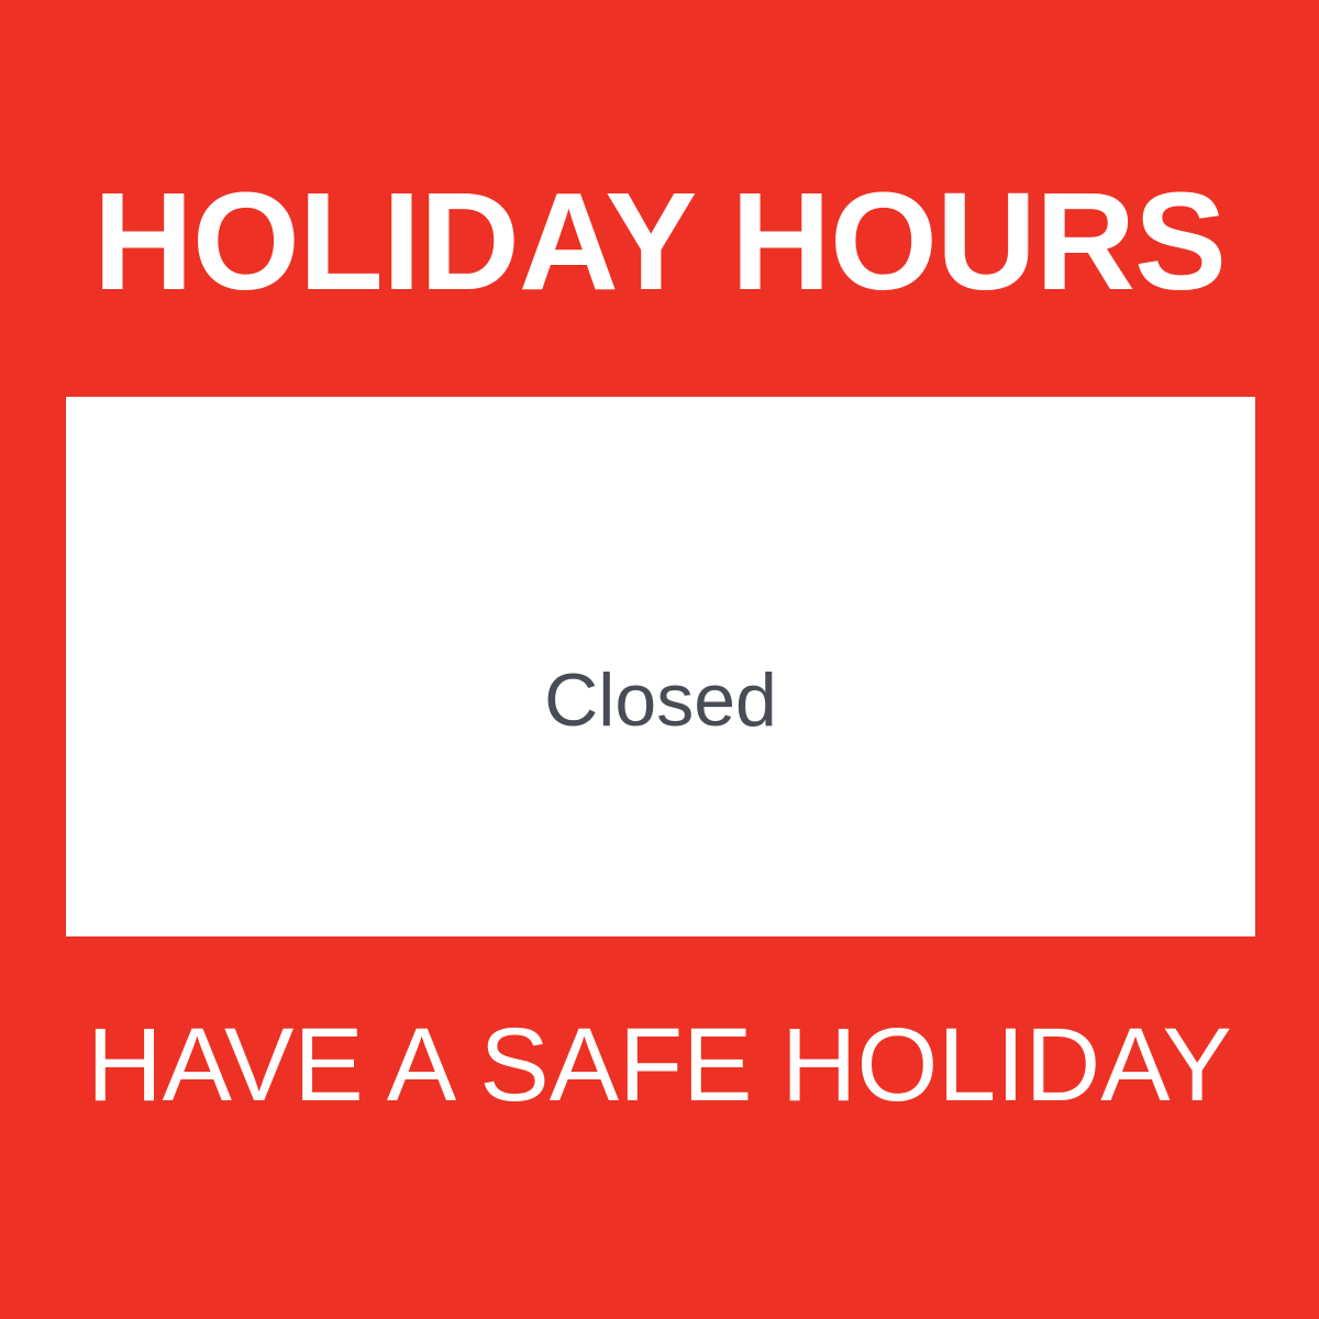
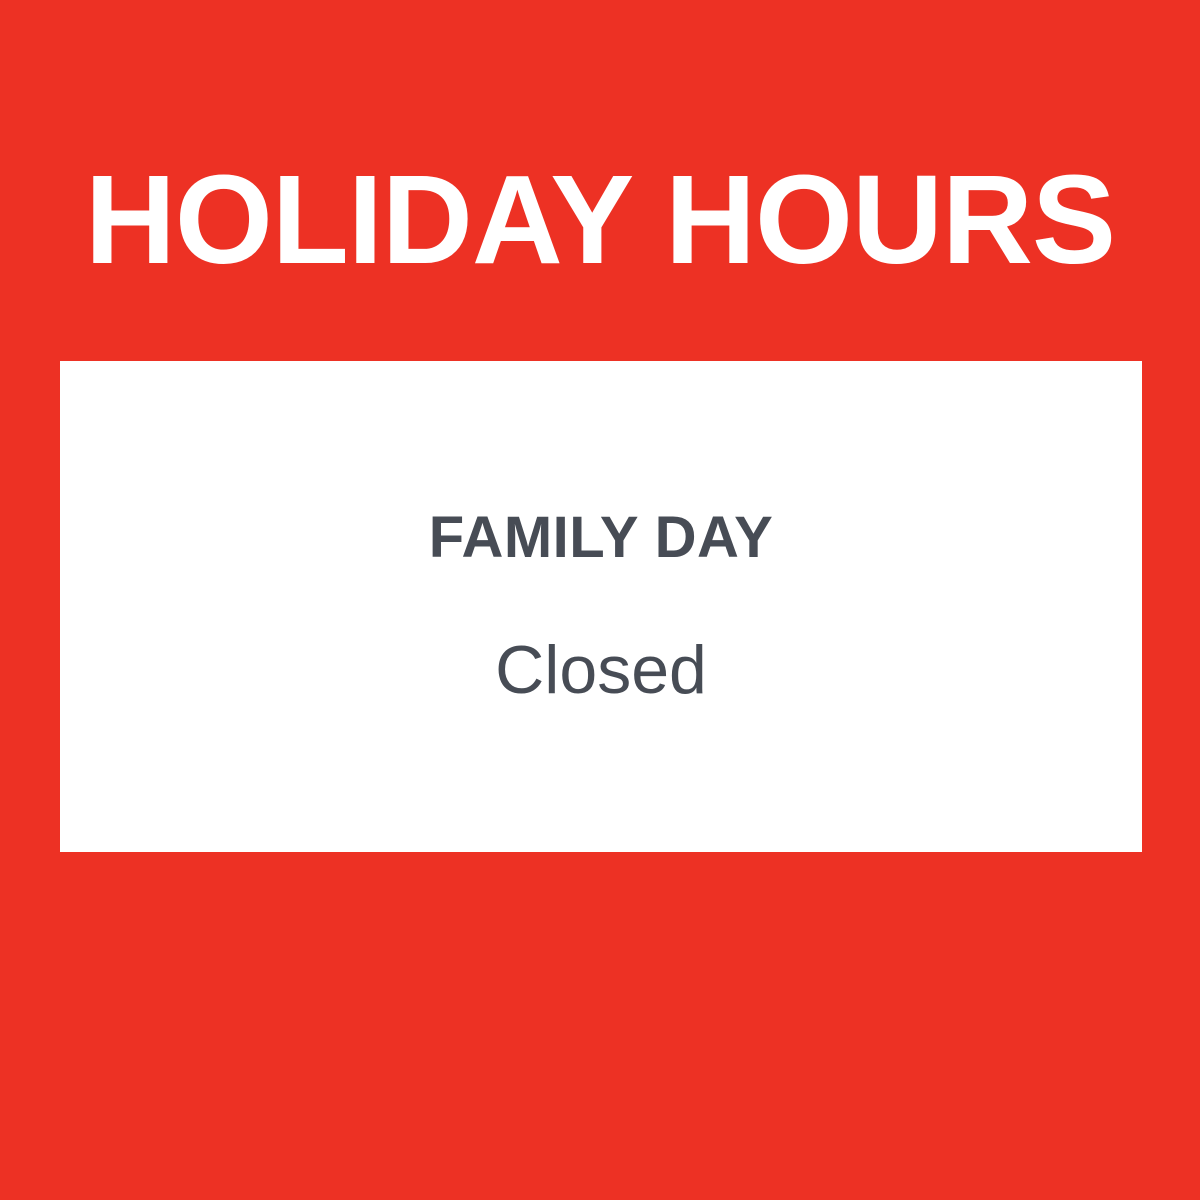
  HOLIDAY HOURS
+ FAMILY DAY
  Closed
- HAVE A SAFE HOLIDAY
